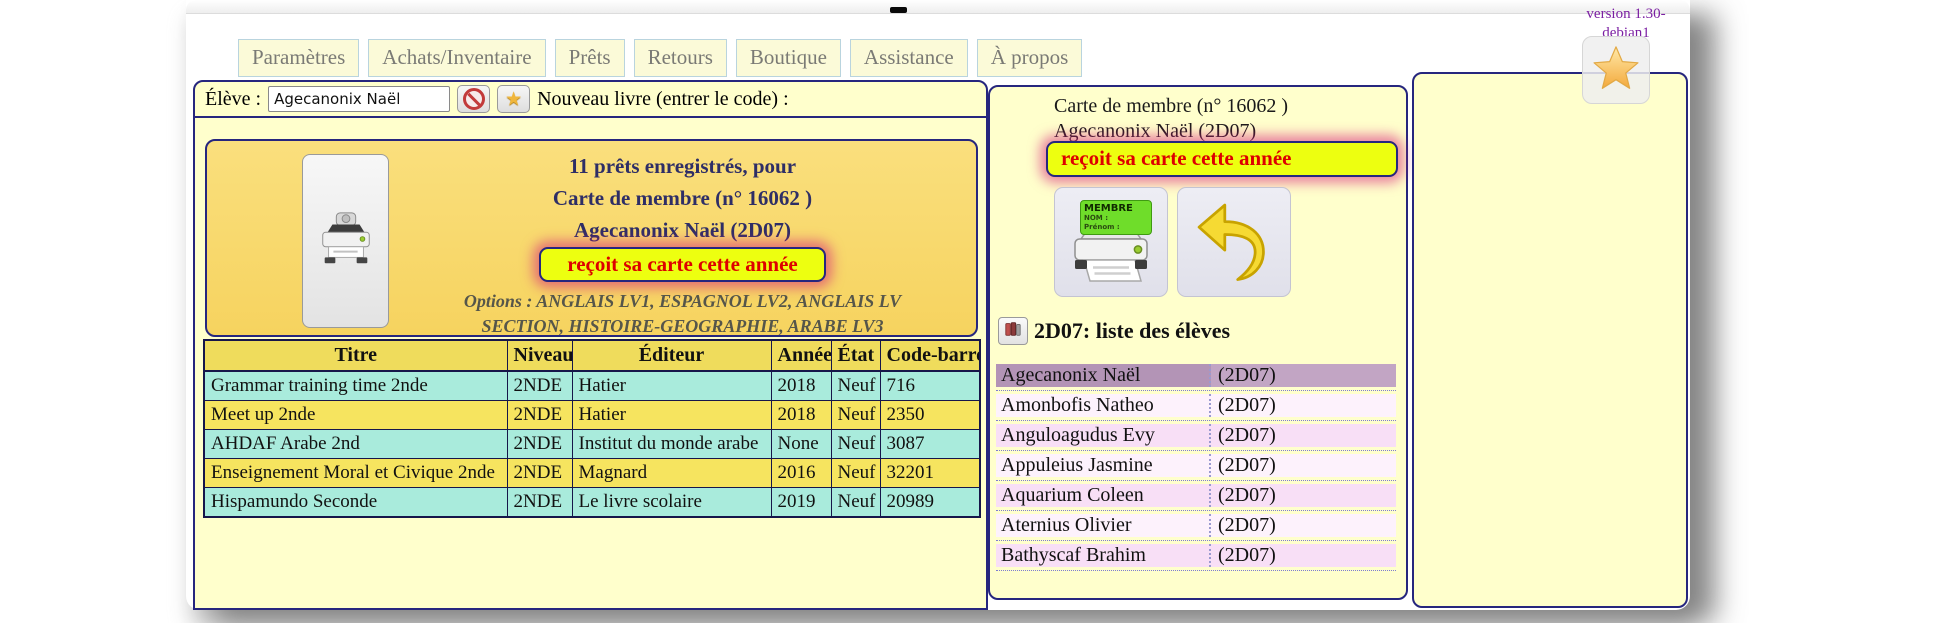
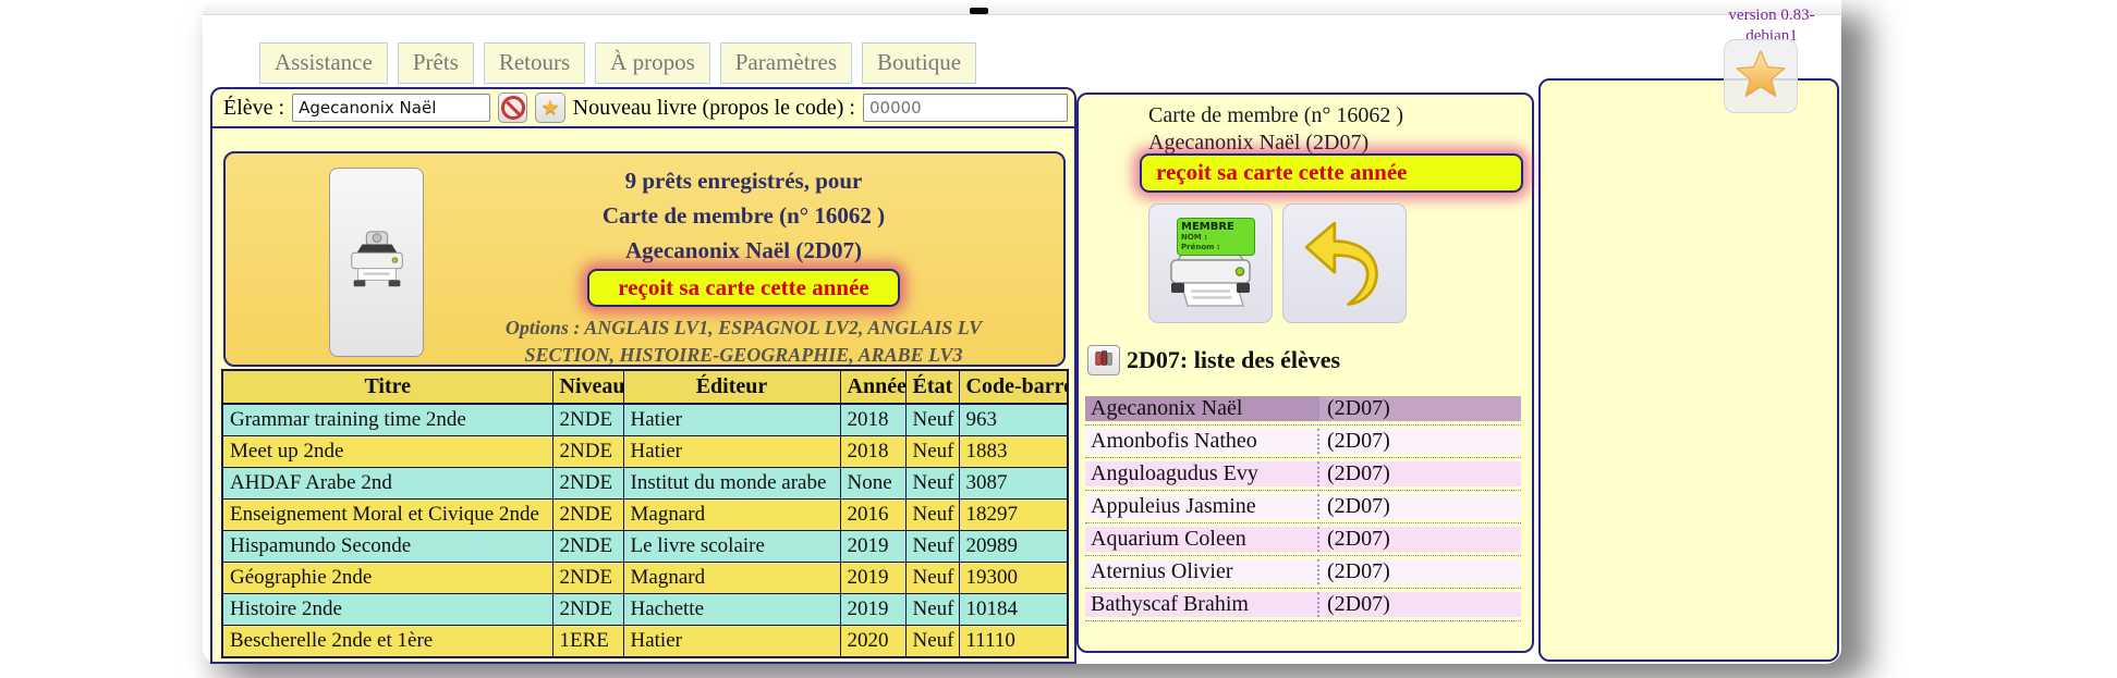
- version 1.30-debian1
+ version 0.83-debian1
- Paramètres
+ Assistance
- Achats/Inventaire
  Prêts
  Retours
- Boutique
+ À propos
- Assistance
+ Paramètres
- À propos
+ Boutique
  Élève :
  Agecanonix Naël
  ★
- Nouveau livre (entrer le code) :
+ Nouveau livre (propos le code) :
+ 00000
- 11 prêts enregistrés, pour
+ 9 prêts enregistrés, pour
  Carte de membre (n° 16062 )
  Agecanonix Naël (2D07)
  reçoit sa carte cette année
  Options : ANGLAIS LV1, ESPAGNOL LV2, ANGLAIS LV SECTION, HISTOIRE-GEOGRAPHIE, ARABE LV3
  Titre	Niveau	Éditeur	Année	État	Code-barr
- Grammar training time 2nde	2NDE	Hatier	2018	Neuf	716
+ Grammar training time 2nde	2NDE	Hatier	2018	Neuf	963
- Meet up 2nde	2NDE	Hatier	2018	Neuf	2350
+ Meet up 2nde	2NDE	Hatier	2018	Neuf	1883
  AHDAF Arabe 2nd	2NDE	Institut du monde arabe	None	Neuf	3087
- Enseignement Moral et Civique 2nde	2NDE	Magnard	2016	Neuf	32201
+ Enseignement Moral et Civique 2nde	2NDE	Magnard	2016	Neuf	18297
  Hispamundo Seconde	2NDE	Le livre scolaire	2019	Neuf	20989
+ Géographie 2nde	2NDE	Magnard	2019	Neuf	19300
+ Histoire 2nde	2NDE	Hachette	2019	Neuf	10184
+ Bescherelle 2nde et 1ère	1ERE	Hatier	2020	Neuf	11110
  Carte de membre (n° 16062 )
  Agecanonix Naël (2D07)
  reçoit sa carte cette année
  MEMBRE
  NOM :
  Prénom :
  2D07: liste des élèves
  Agecanonix Naël
  (2D07)
  Amonbofis Natheo
  (2D07)
  Anguloagudus Evy
  (2D07)
  Appuleius Jasmine
  (2D07)
  Aquarium Coleen
  (2D07)
  Aternius Olivier
  (2D07)
  Bathyscaf Brahim
  (2D07)
